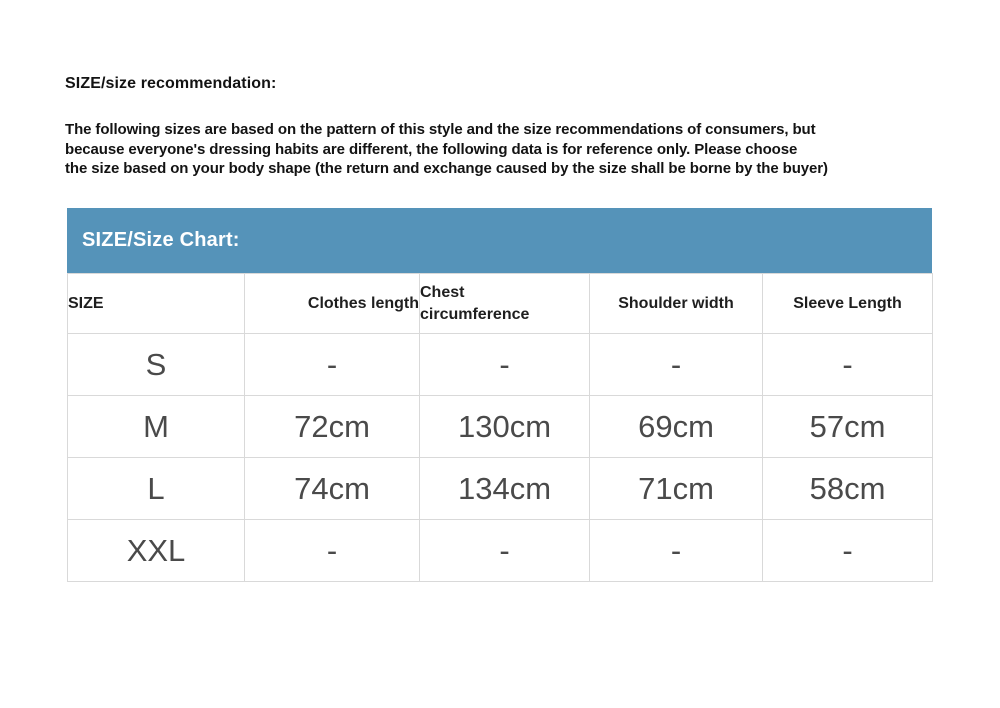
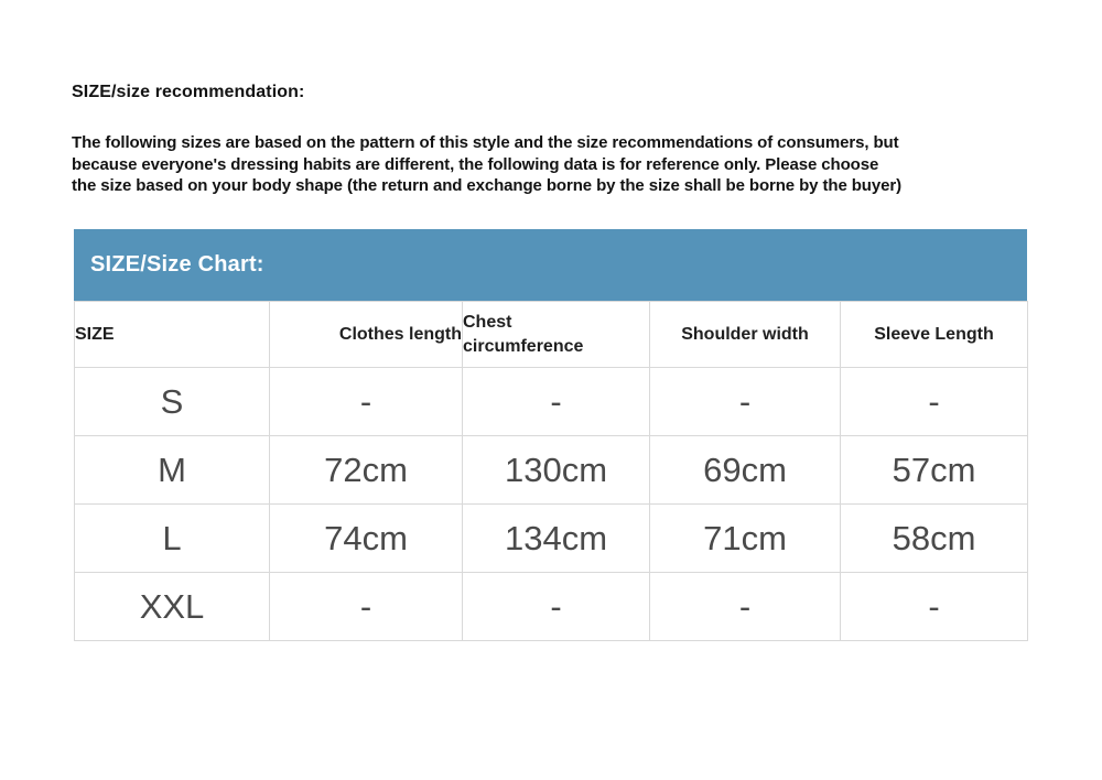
  SIZE/size recommendation:
  The following sizes are based on the pattern of this style and the size recommendations of consumers, but
  because everyone's dressing habits are different, the following data is for reference only. Please choose
- the size based on your body shape (the return and exchange caused by the size shall be borne by the buyer)
+ the size based on your body shape (the return and exchange borne by the size shall be borne by the buyer)
  SIZE/Size Chart:
  SIZE	Clothes length	Chest circumference	Shoulder width	Sleeve Length
  S	-	-	-	-
  M	72cm	130cm	69cm	57cm
  L	74cm	134cm	71cm	58cm
  XXL	-	-	-	-
